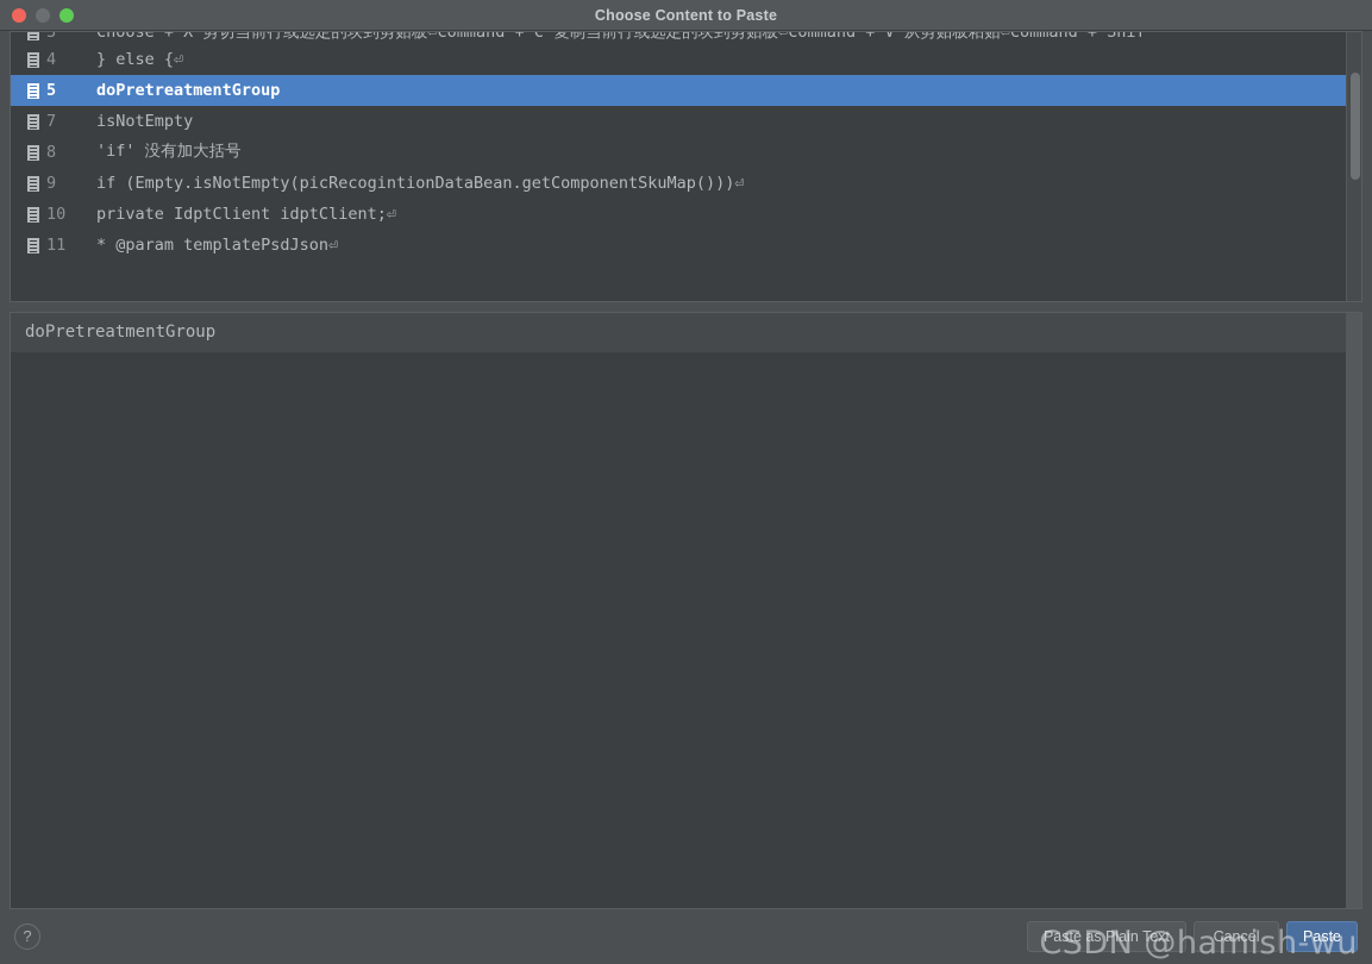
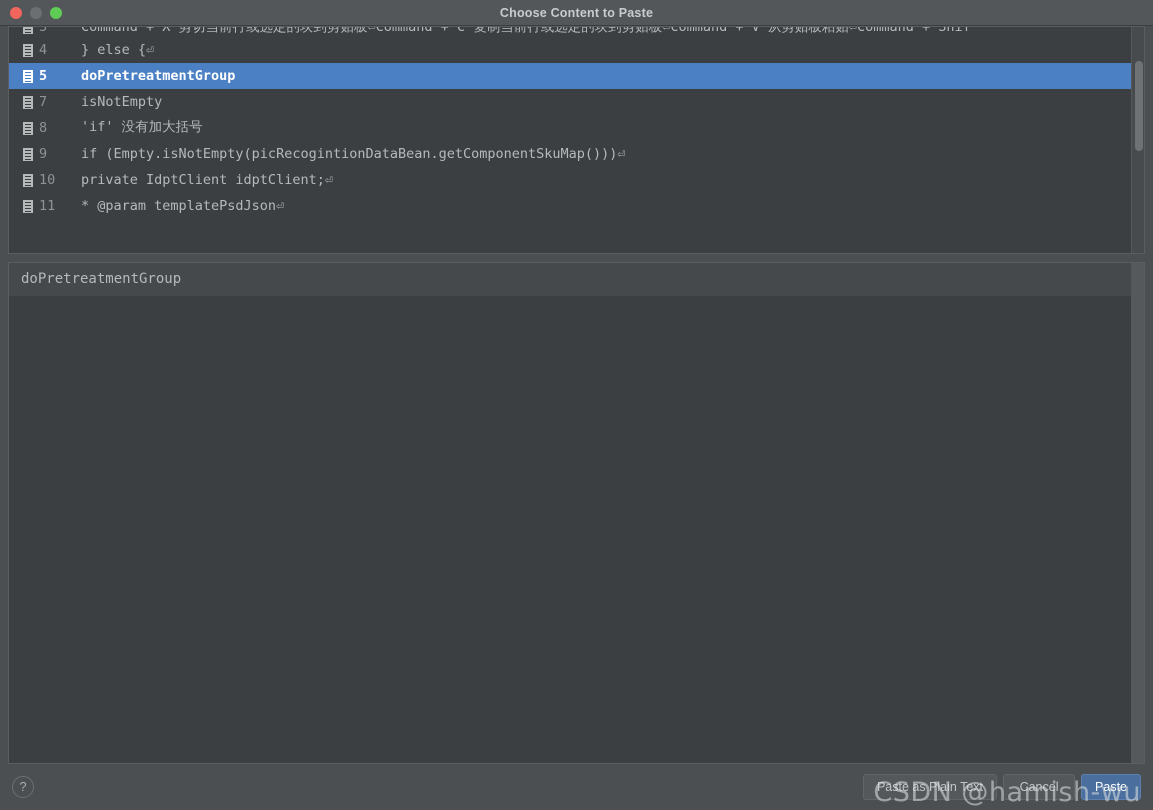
  Choose Content to Paste
  3
- Choose + X 剪切当前行或选定的块到剪贴板⏎Command + C 复制当前行或选定的块到剪贴板⏎Command + V 从剪贴板粘贴⏎Command + Shif
+ Command + X 剪切当前行或选定的块到剪贴板⏎Command + C 复制当前行或选定的块到剪贴板⏎Command + V 从剪贴板粘贴⏎Command + Shif
  4
  } else {⏎
  5
  doPretreatmentGroup
  7
  isNotEmpty
  8
  'if' 没有加大括号
  9
  if (Empty.isNotEmpty(picRecogintionDataBean.getComponentSkuMap()))⏎
  10
  private IdptClient idptClient;⏎
  11
  * @param templatePsdJson⏎
  doPretreatmentGroup
  ?
  Paste as Plain Text
  Cancel
  Paste
  CSDN @hamish-wu
